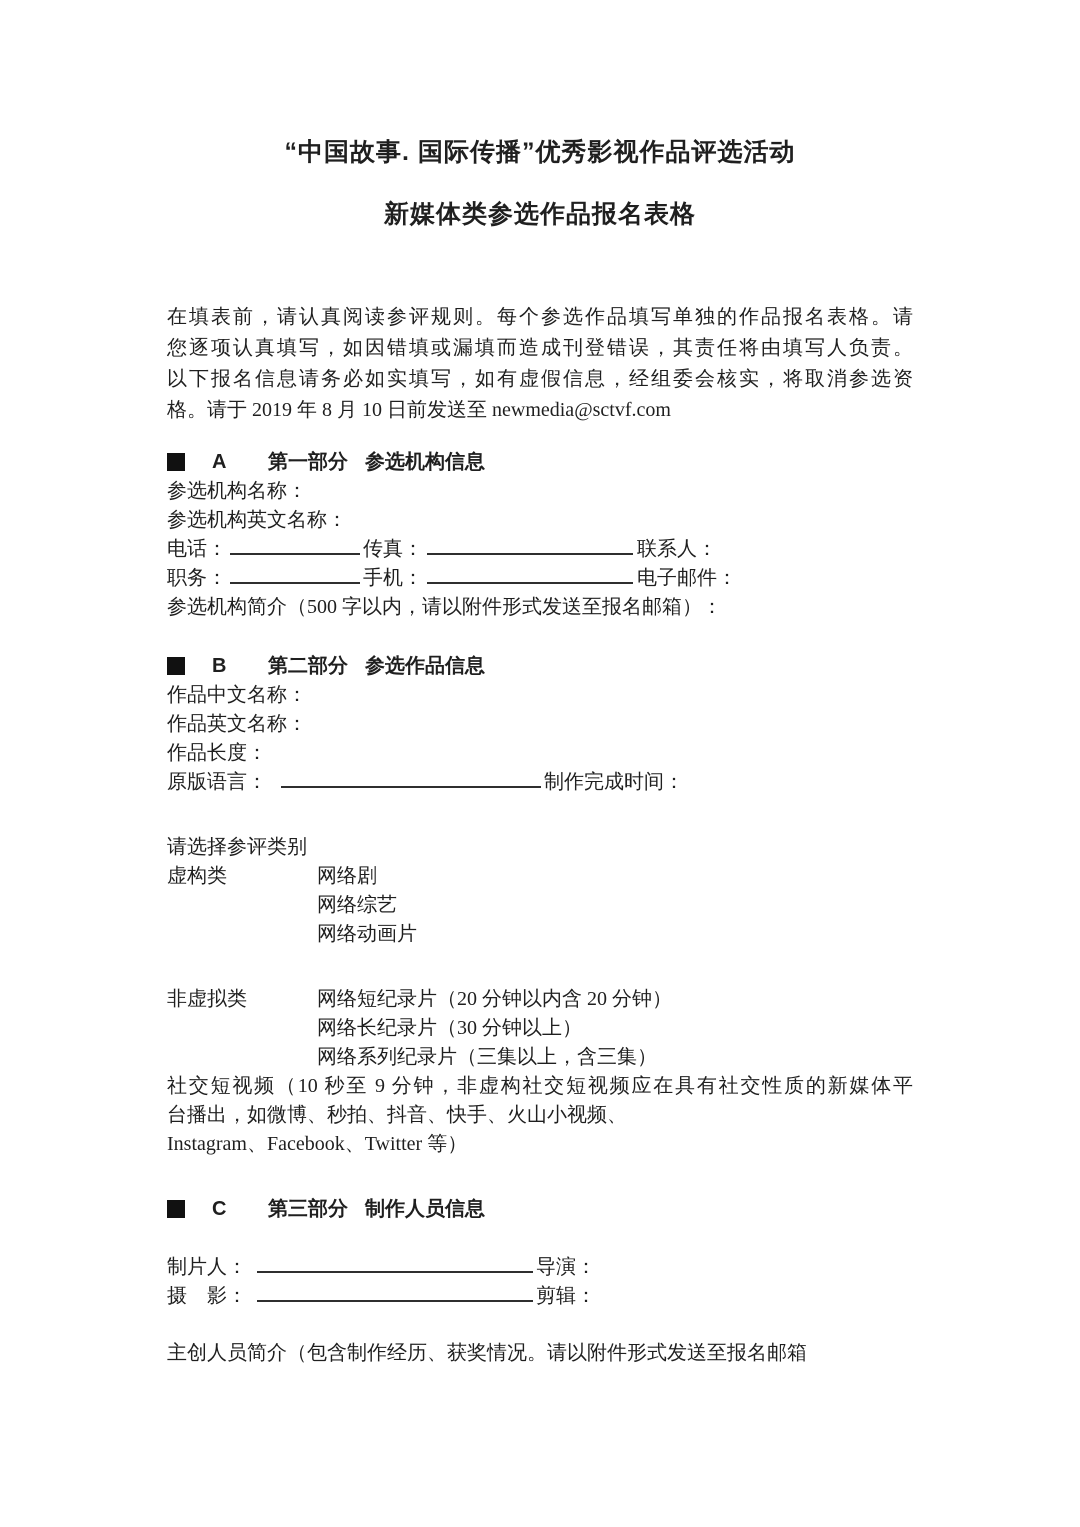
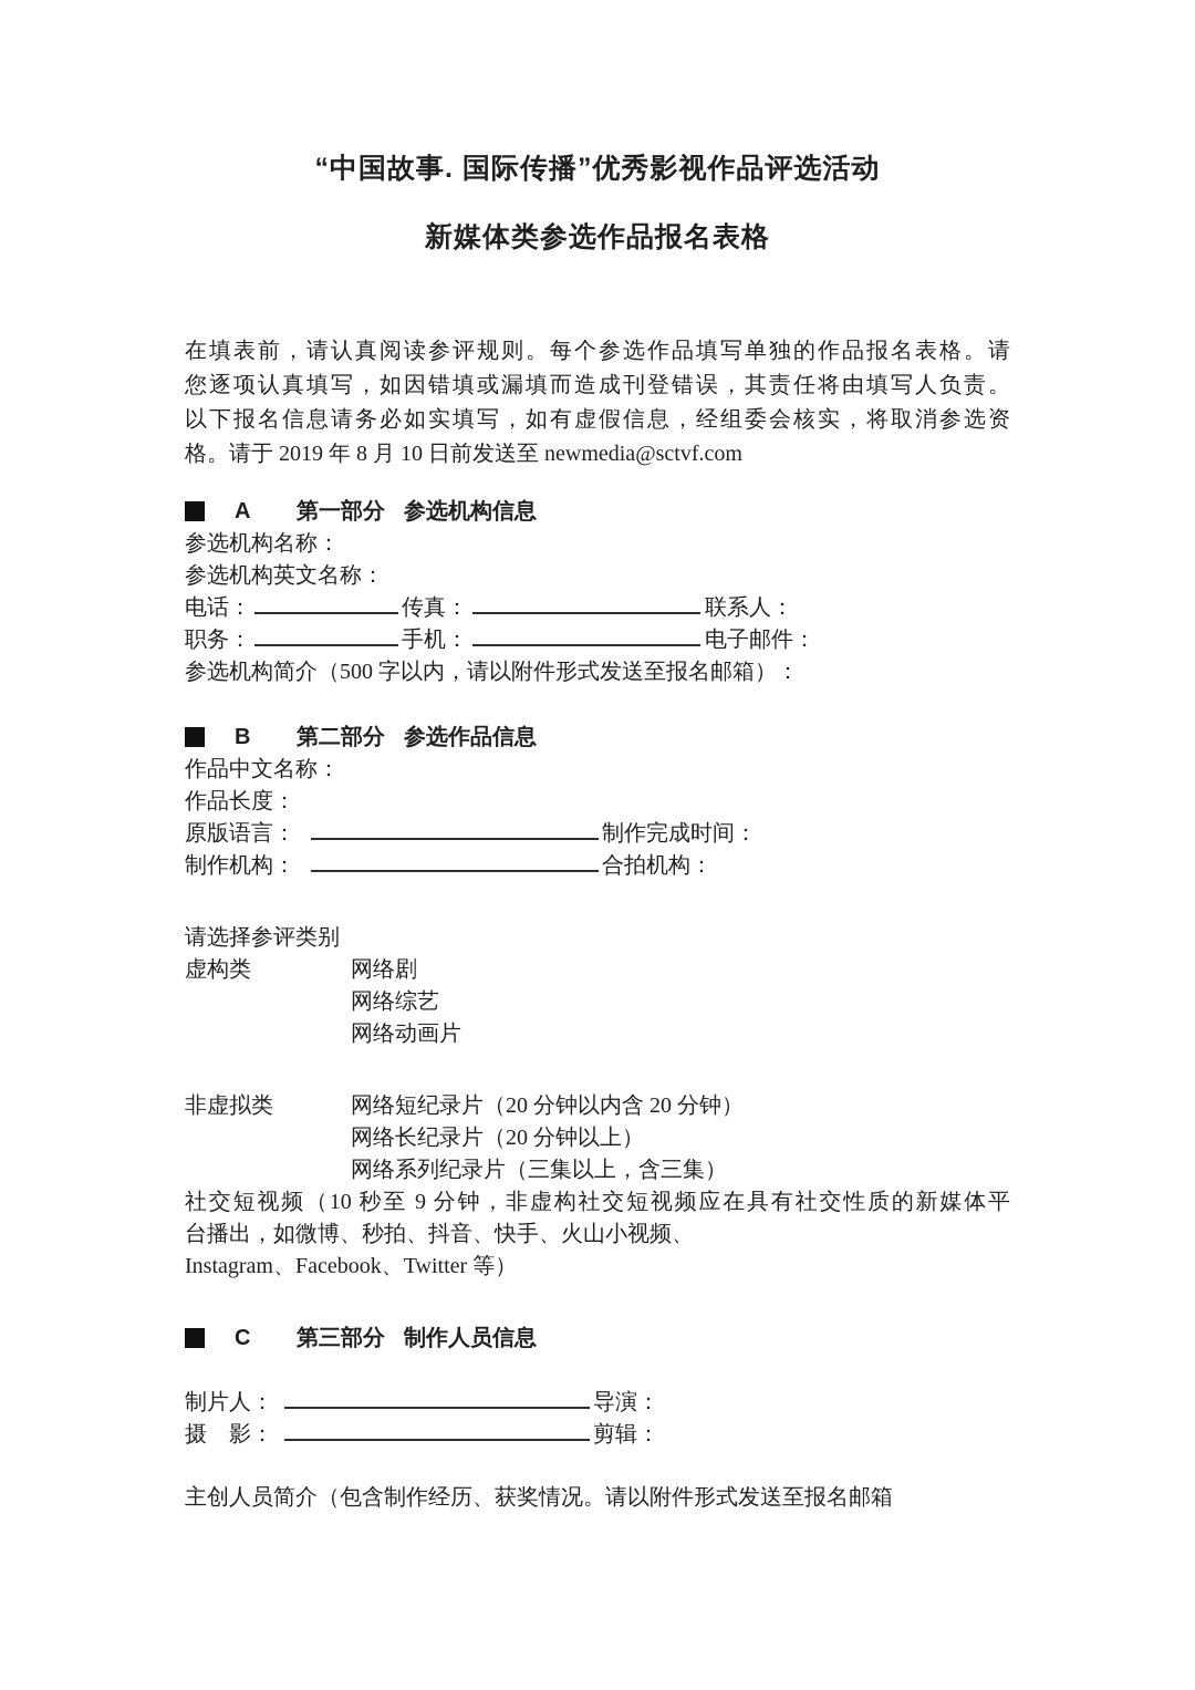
  “中国故事. 国际传播”优秀影视作品评选活动
  新媒体类参选作品报名表格
  在填表前，请认真阅读参评规则。每个参选作品填写单独的作品报名表格。请
  您逐项认真填写，如因错填或漏填而造成刊登错误，其责任将由填写人负责。
  以下报名信息请务必如实填写，如有虚假信息，经组委会核实，将取消参选资
  格。请于 2019 年 8 月 10 日前发送至 newmedia@sctvf.com
  A
  第一部分
  参选机构信息
  参选机构名称：
  参选机构英文名称：
  电话： 传真： 联系人：
  职务： 手机： 电子邮件：
  参选机构简介（500 字以内，请以附件形式发送至报名邮箱）：
  B
  第二部分
  参选作品信息
  作品中文名称：
- 作品英文名称：
  作品长度：
  原版语言： 制作完成时间：
+ 制作机构： 合拍机构：
  请选择参评类别
  虚构类
  网络剧
  网络综艺
  网络动画片
  非虚拟类
  网络短纪录片（20 分钟以内含 20 分钟）
- 网络长纪录片（30 分钟以上）
+ 网络长纪录片（20 分钟以上）
  网络系列纪录片（三集以上，含三集）
  社交短视频（10 秒至 9 分钟，非虚构社交短视频应在具有社交性质的新媒体平
  台播出，如微博、秒拍、抖音、快手、火山小视频、
  Instagram、Facebook、Twitter 等）
  C
  第三部分
  制作人员信息
  制片人： 导演：
  摄 影： 剪辑：
  主创人员简介（包含制作经历、获奖情况。请以附件形式发送至报名邮箱
